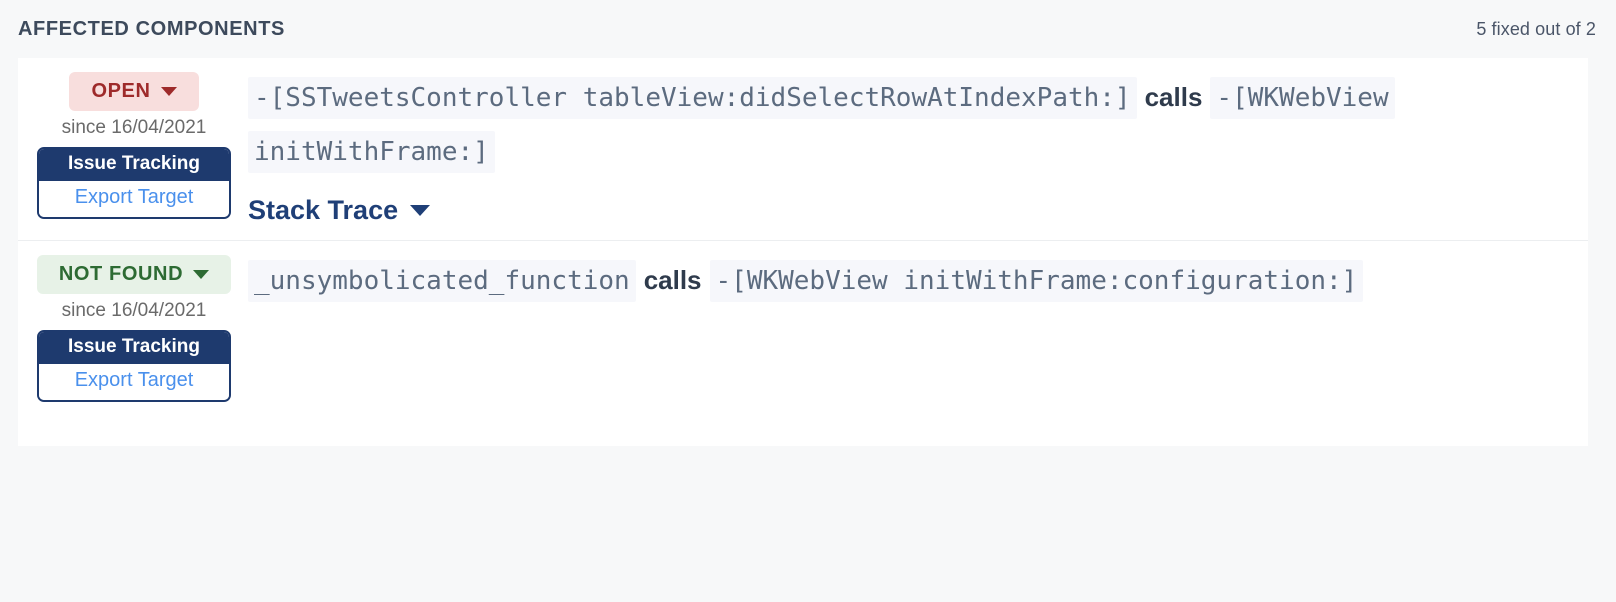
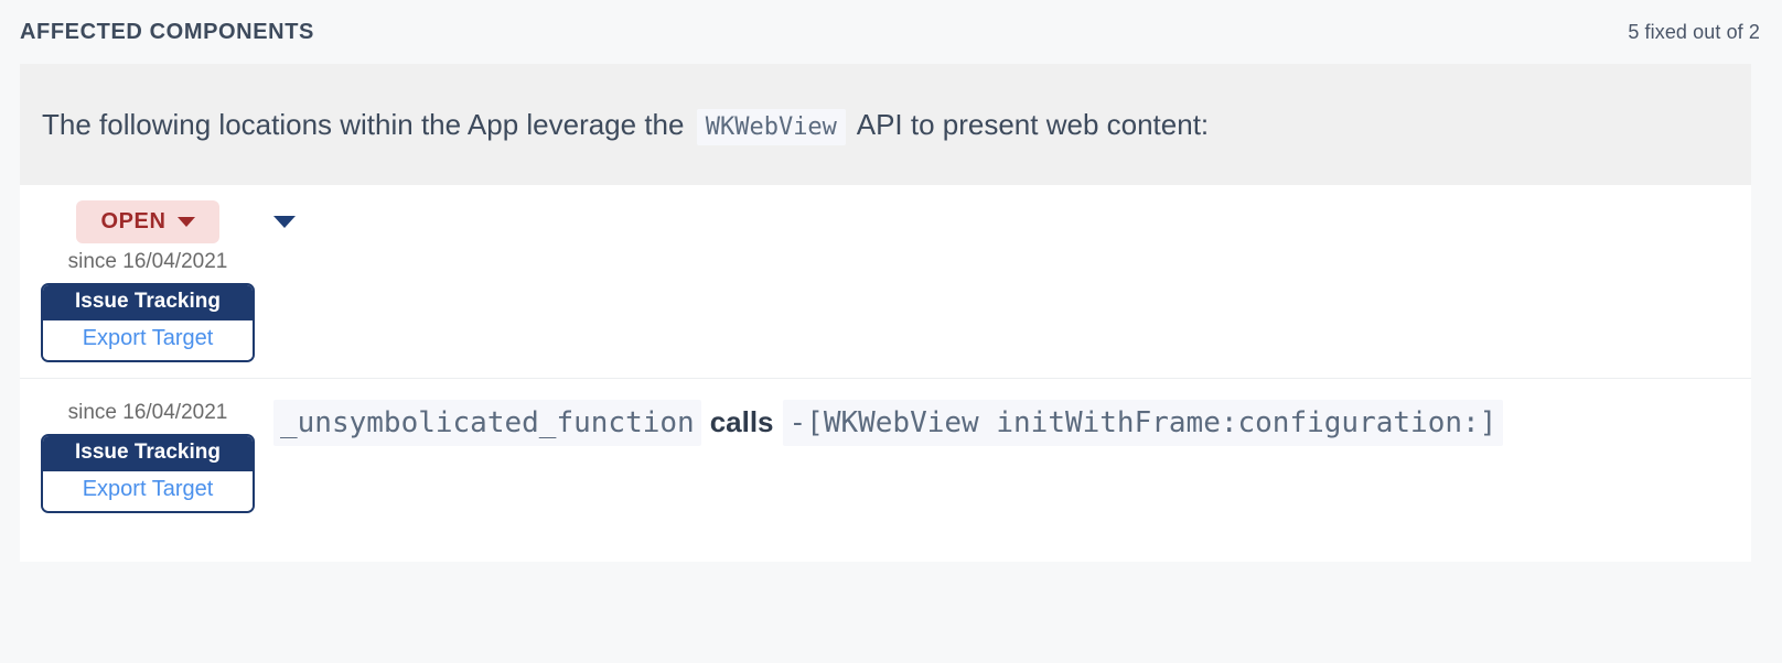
  AFFECTED COMPONENTS
  5 fixed out of 2
+ The following locations within the App leverage the WKWebView API to present web content:
  OPEN
  since 16/04/2021
  Issue Tracking
  Export Target
- -[SSTweetsController tableView:didSelectRowAtIndexPath:] calls -[WKWebView initWithFrame:]
- Stack Trace
- NOT FOUND
  since 16/04/2021
  Issue Tracking
  Export Target
  _unsymbolicated_function calls -[WKWebView initWithFrame:configuration:]
